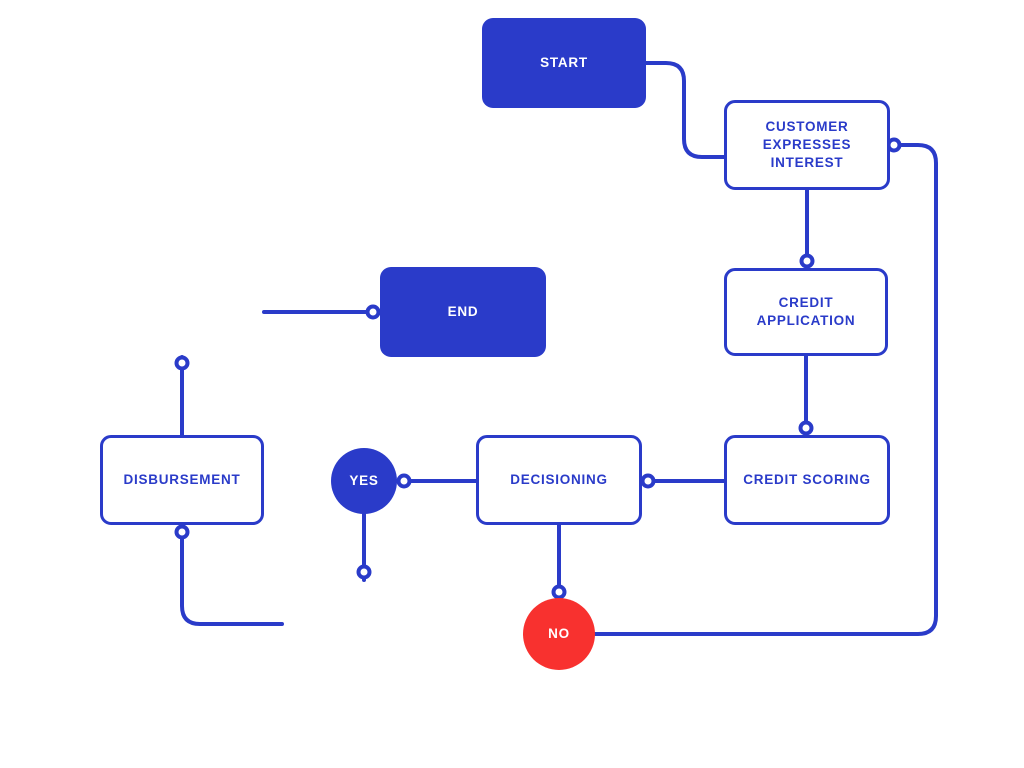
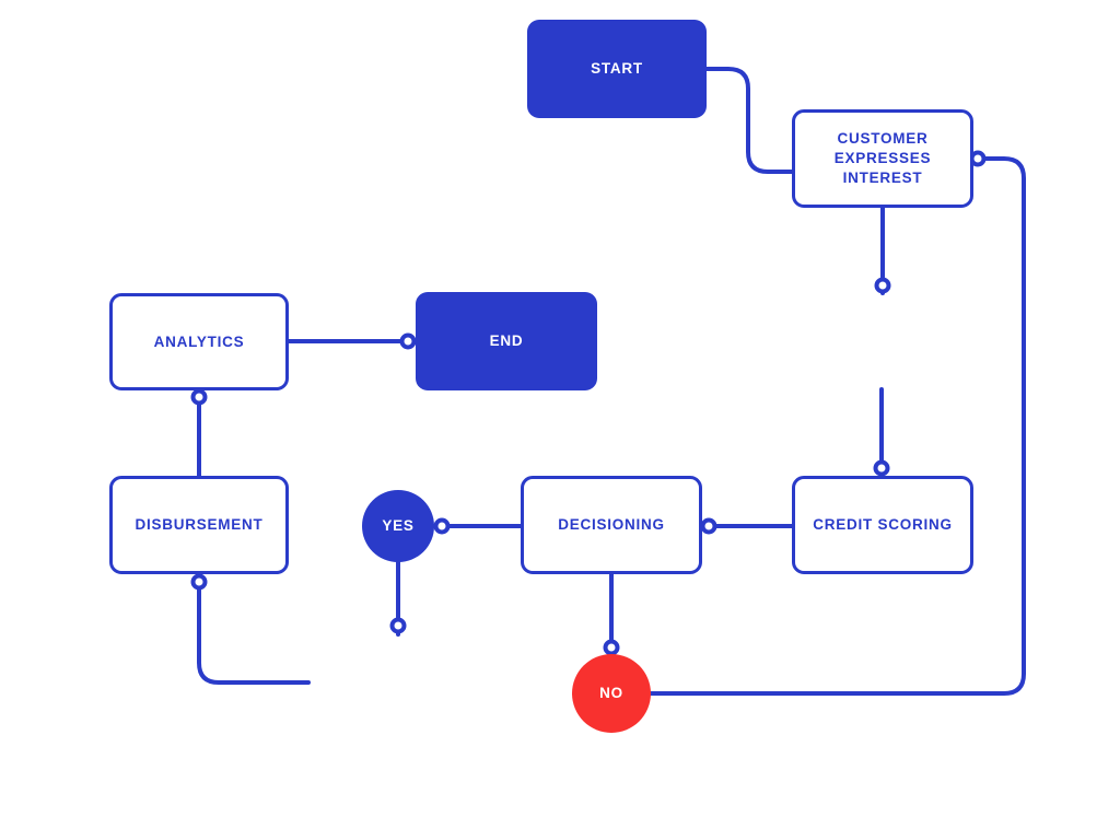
  START
  CUSTOMER
  EXPRESSES
  INTEREST
- CREDIT
- APPLICATION
  CREDIT SCORING
  DECISIONING
  YES
  NO
  DISBURSEMENT
+ ANALYTICS
  END
